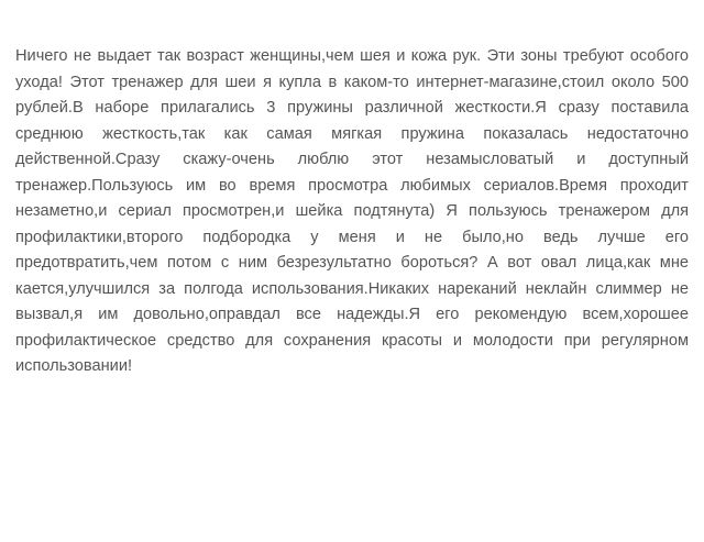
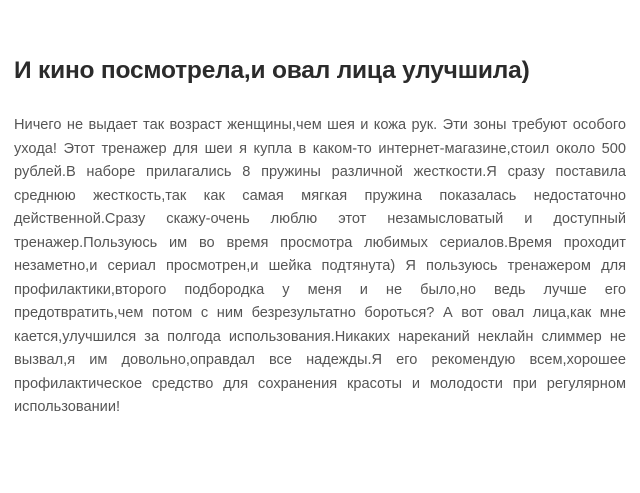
+ И кино посмотрела,и овал лица улучшила)
- Ничего не выдает так возраст женщины,чем шея и кожа рук. Эти зоны требуют особого ухода! Этот тренажер для шеи я купла в каком-то интернет-магазине,стоил около 500 рублей.В наборе прилагались 3 пружины различной жесткости.Я сразу поставила среднюю жесткость,так как самая мягкая пружина показалась недостаточно действенной.Сразу скажу-очень люблю этот незамысловатый и доступный тренажер.Пользуюсь им во время просмотра любимых сериалов.Время проходит незаметно,и сериал просмотрен,и шейка подтянута) Я пользуюсь тренажером для профилактики,второго подбородка у меня и не было,но ведь лучше его предотвратить,чем потом с ним безрезультатно бороться? А вот овал лица,как мне кается,улучшился за полгода использования.Никаких нареканий неклайн слиммер не вызвал,я им довольно,оправдал все надежды.Я его рекомендую всем,хорошее профилактическое средство для сохранения красоты и молодости при регулярном использовании!
+ Ничего не выдает так возраст женщины,чем шея и кожа рук. Эти зоны требуют особого ухода! Этот тренажер для шеи я купла в каком-то интернет-магазине,стоил около 500 рублей.В наборе прилагались 8 пружины различной жесткости.Я сразу поставила среднюю жесткость,так как самая мягкая пружина показалась недостаточно действенной.Сразу скажу-очень люблю этот незамысловатый и доступный тренажер.Пользуюсь им во время просмотра любимых сериалов.Время проходит незаметно,и сериал просмотрен,и шейка подтянута) Я пользуюсь тренажером для профилактики,второго подбородка у меня и не было,но ведь лучше его предотвратить,чем потом с ним безрезультатно бороться? А вот овал лица,как мне кается,улучшился за полгода использования.Никаких нареканий неклайн слиммер не вызвал,я им довольно,оправдал все надежды.Я его рекомендую всем,хорошее профилактическое средство для сохранения красоты и молодости при регулярном использовании!
